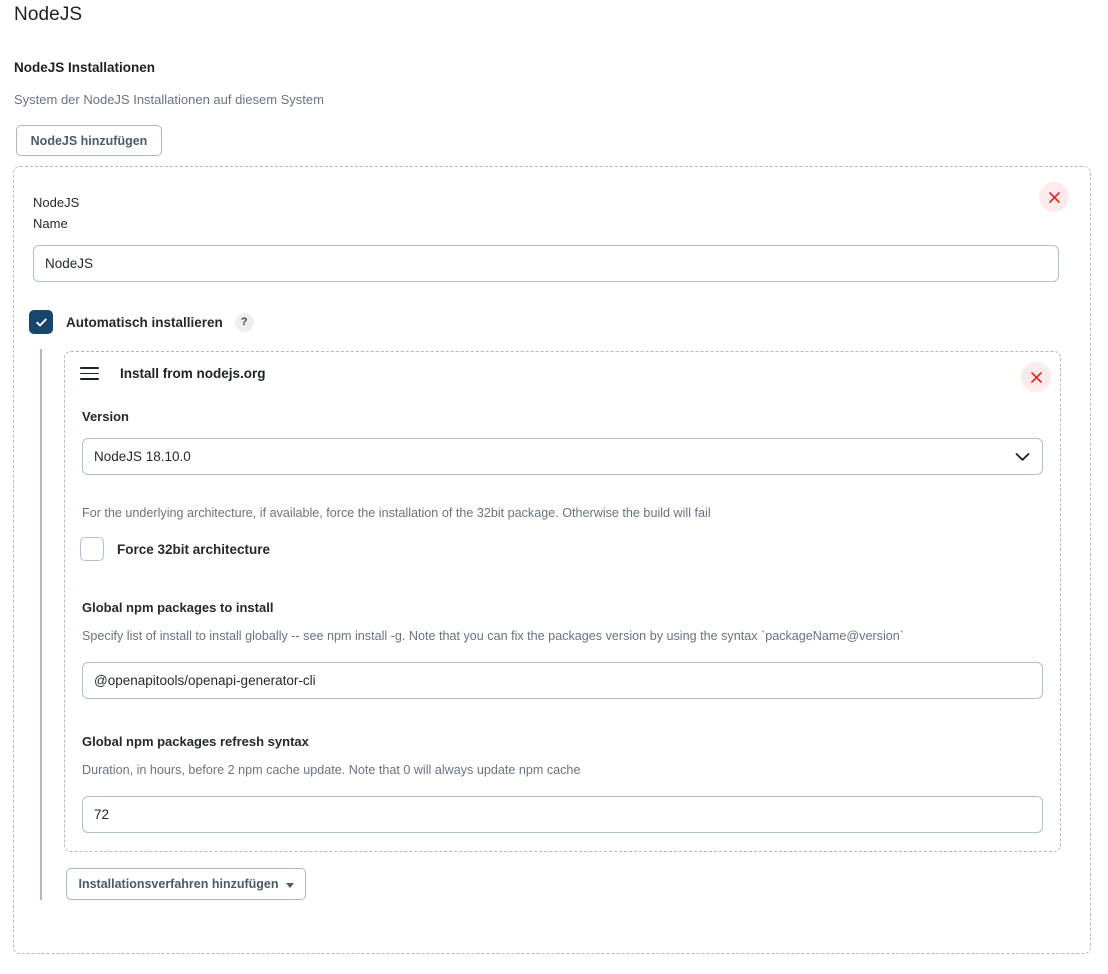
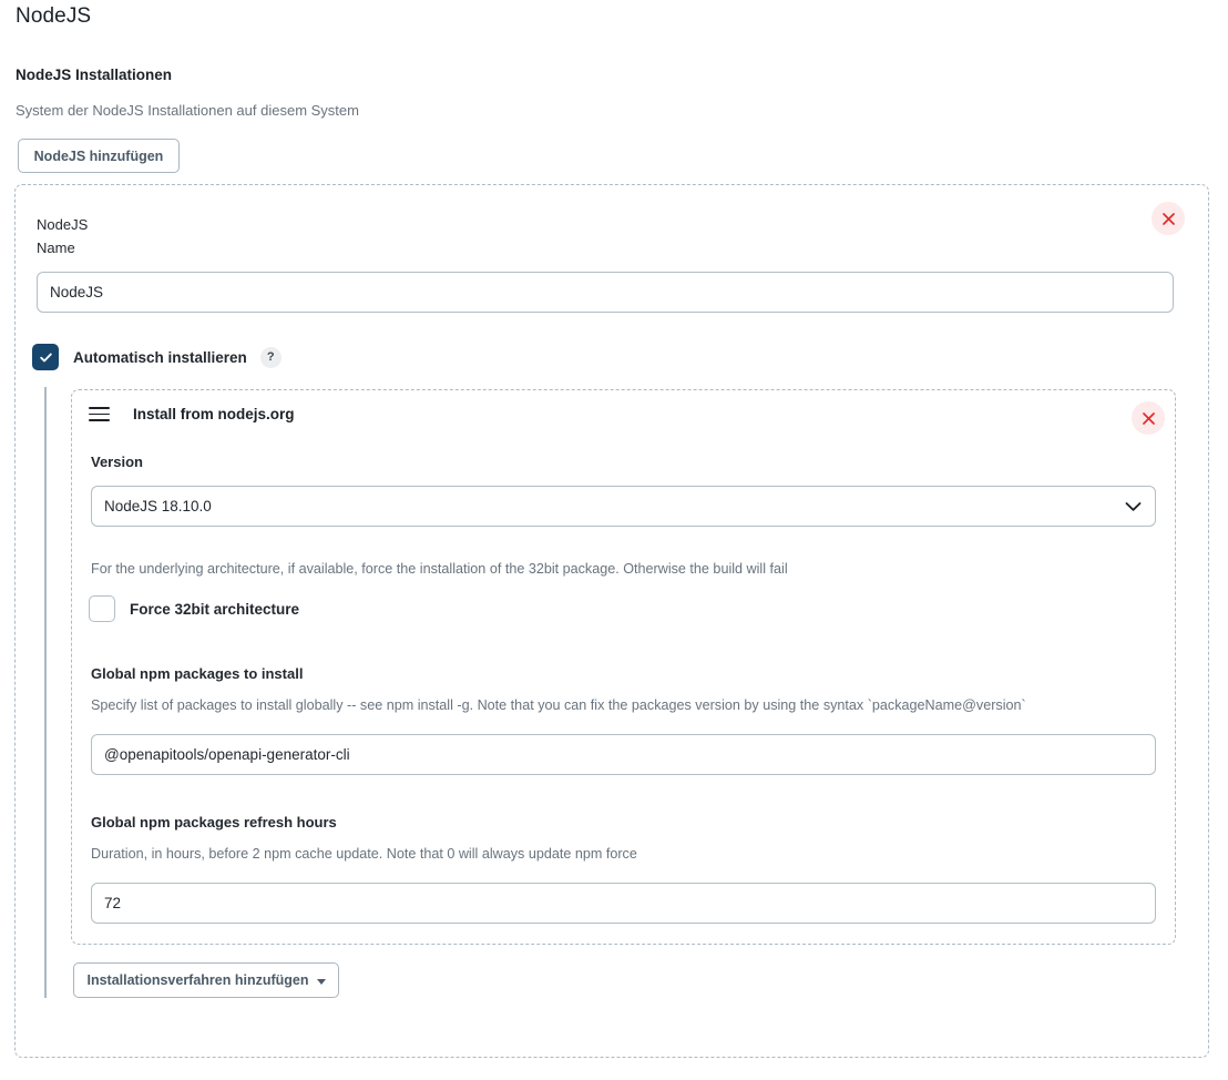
  NodeJS
  NodeJS Installationen
  System der NodeJS Installationen auf diesem System
  NodeJS hinzufügen
  NodeJS
  Name
  NodeJS
  Automatisch installieren
  ?
  Install from nodejs.org
  Version
  NodeJS 18.10.0
  For the underlying architecture, if available, force the installation of the 32bit package. Otherwise the build will fail
  Force 32bit architecture
  Global npm packages to install
- Specify list of install to install globally -- see npm install -g. Note that you can fix the packages version by using the syntax `packageName@version`
+ Specify list of packages to install globally -- see npm install -g. Note that you can fix the packages version by using the syntax `packageName@version`
  @openapitools/openapi-generator-cli
- Global npm packages refresh syntax
+ Global npm packages refresh hours
- Duration, in hours, before 2 npm cache update. Note that 0 will always update npm cache
+ Duration, in hours, before 2 npm cache update. Note that 0 will always update npm force
  72
  Installationsverfahren hinzufügen
